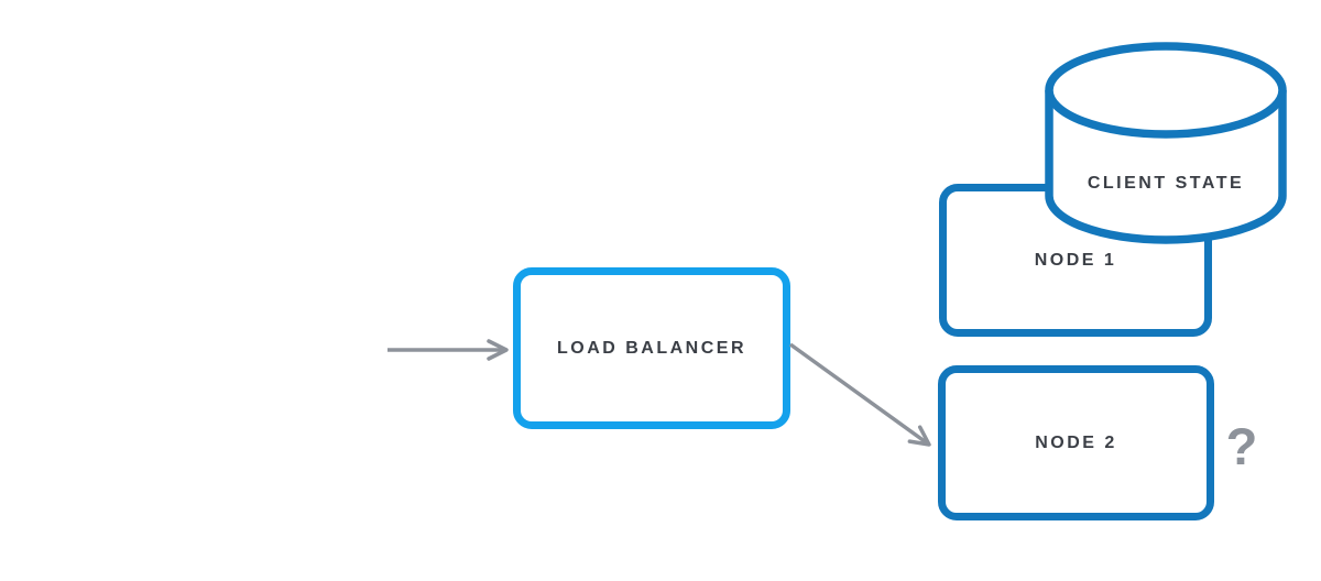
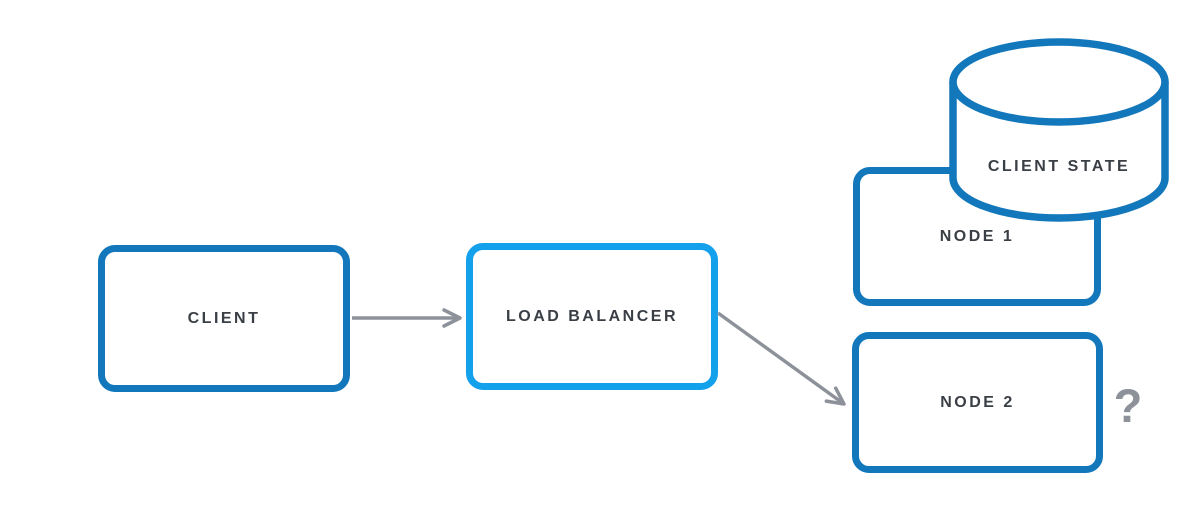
+ CLIENT
  LOAD BALANCER
  NODE 1
  NODE 2
  ?
  CLIENT STATE
